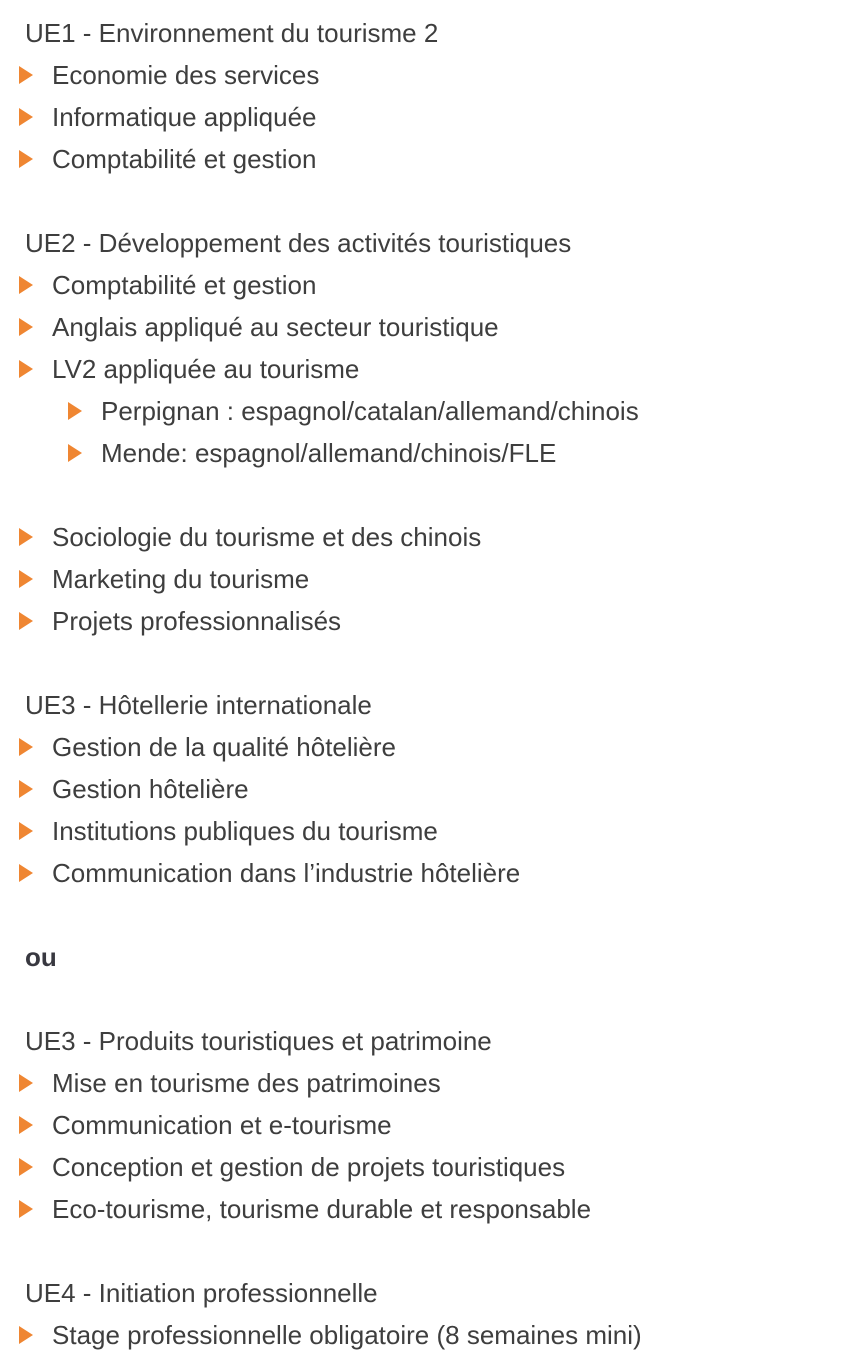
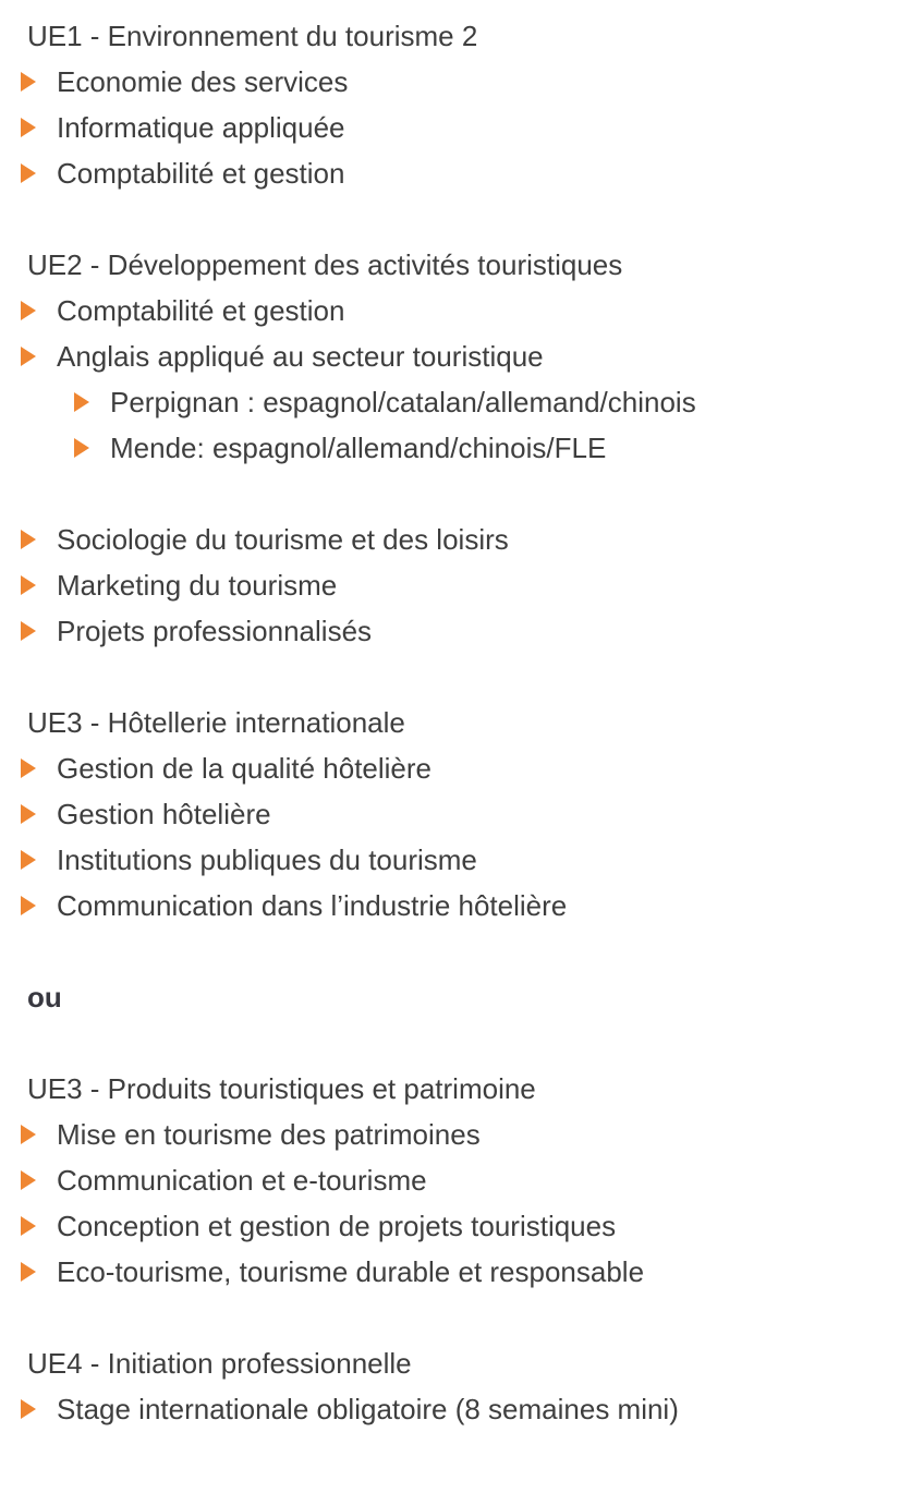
  UE1 - Environnement du tourisme 2
  Economie des services
  Informatique appliquée
  Comptabilité et gestion
  UE2 - Développement des activités touristiques
  Comptabilité et gestion
  Anglais appliqué au secteur touristique
- LV2 appliquée au tourisme
  Perpignan : espagnol/catalan/allemand/chinois
  Mende: espagnol/allemand/chinois/FLE
- Sociologie du tourisme et des chinois
+ Sociologie du tourisme et des loisirs
  Marketing du tourisme
  Projets professionnalisés
  UE3 - Hôtellerie internationale
  Gestion de la qualité hôtelière
  Gestion hôtelière
  Institutions publiques du tourisme
  Communication dans l’industrie hôtelière
  ou
  UE3 - Produits touristiques et patrimoine
  Mise en tourisme des patrimoines
  Communication et e-tourisme
  Conception et gestion de projets touristiques
  Eco-tourisme, tourisme durable et responsable
  UE4 - Initiation professionnelle
- Stage professionnelle obligatoire (8 semaines mini)
+ Stage internationale obligatoire (8 semaines mini)
